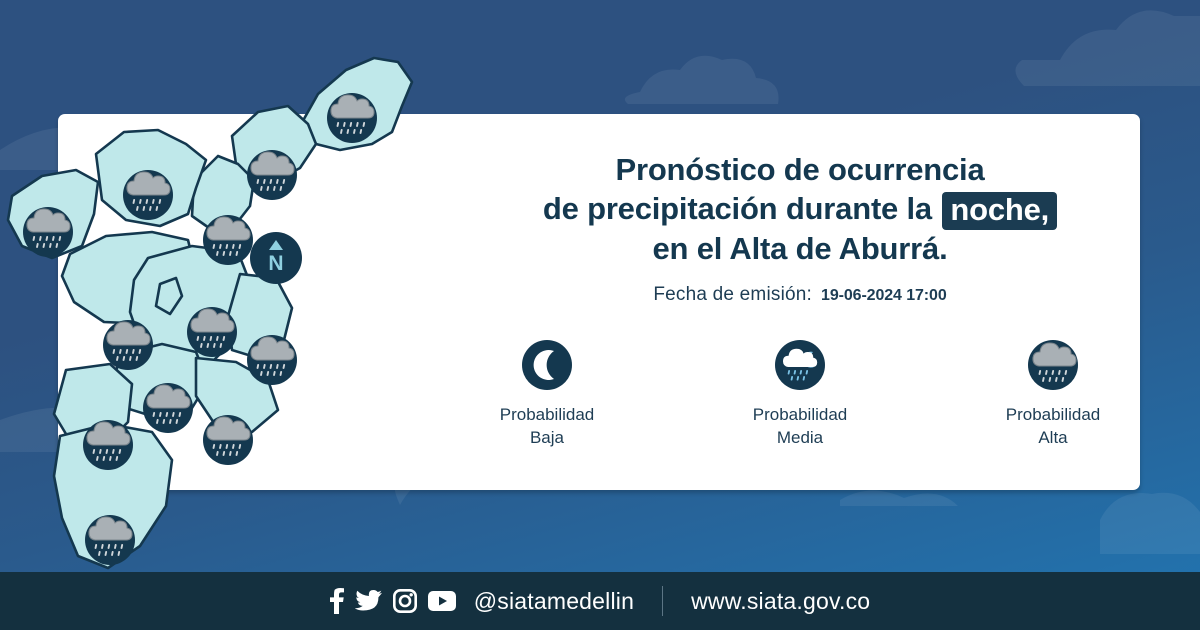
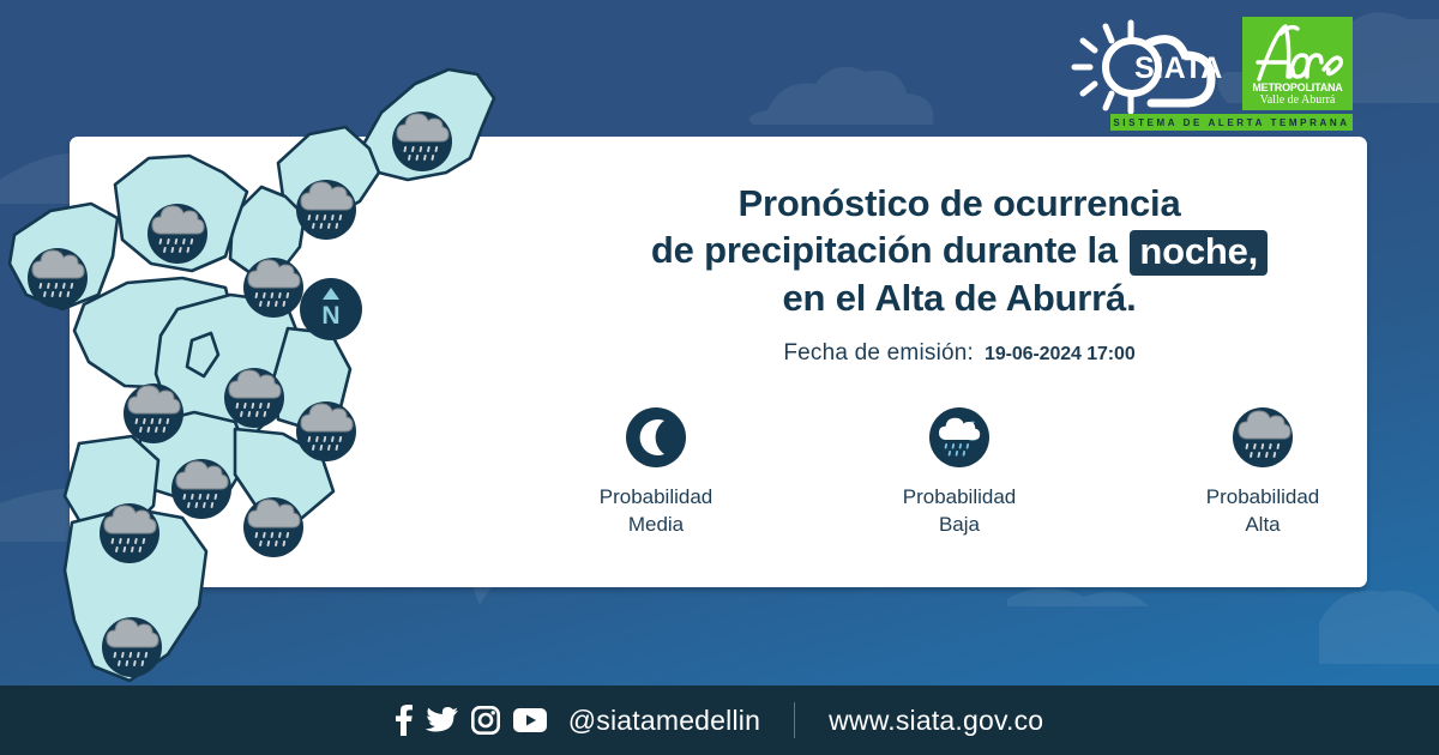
+ SIATA
+ METROPOLITANA
+ Valle de Aburrá
+ SISTEMA DE ALERTA TEMPRANA
  N
  Pronóstico de ocurrencia
  de precipitación durante la noche,
  en el Alta de Aburrá.
  Fecha de emisión:
  19-06-2024 17:00
  Probabilidad
- Baja
+ Media
  Probabilidad
- Media
+ Baja
  Probabilidad
  Alta
  @siatamedellin
  www.siata.gov.co
